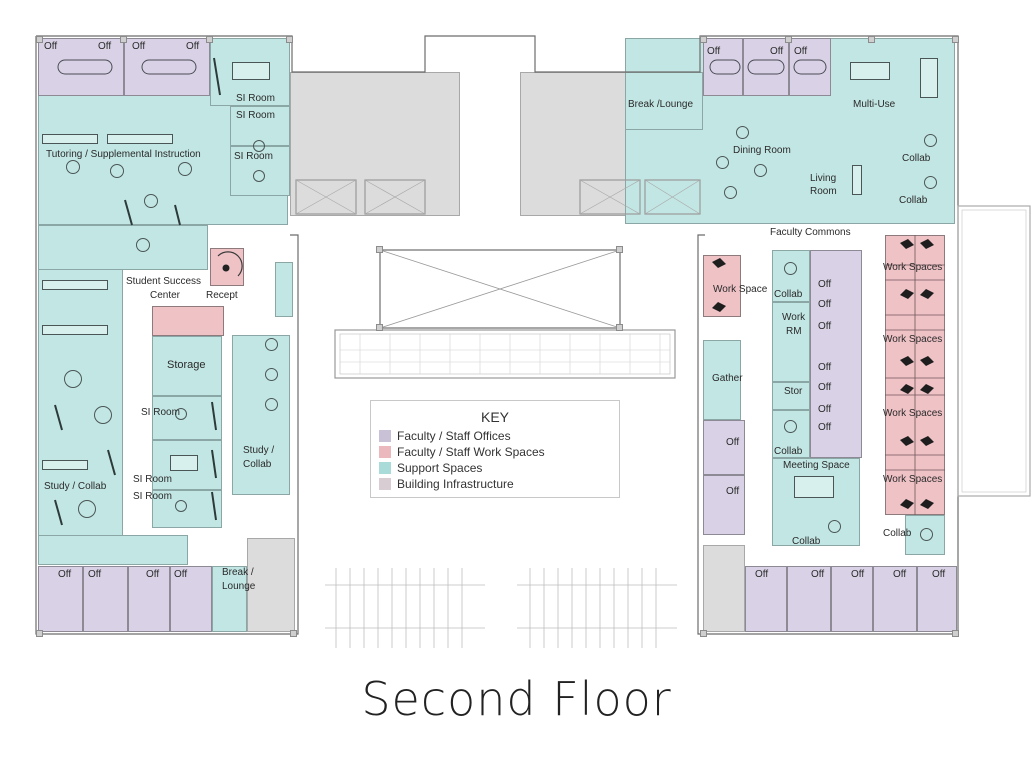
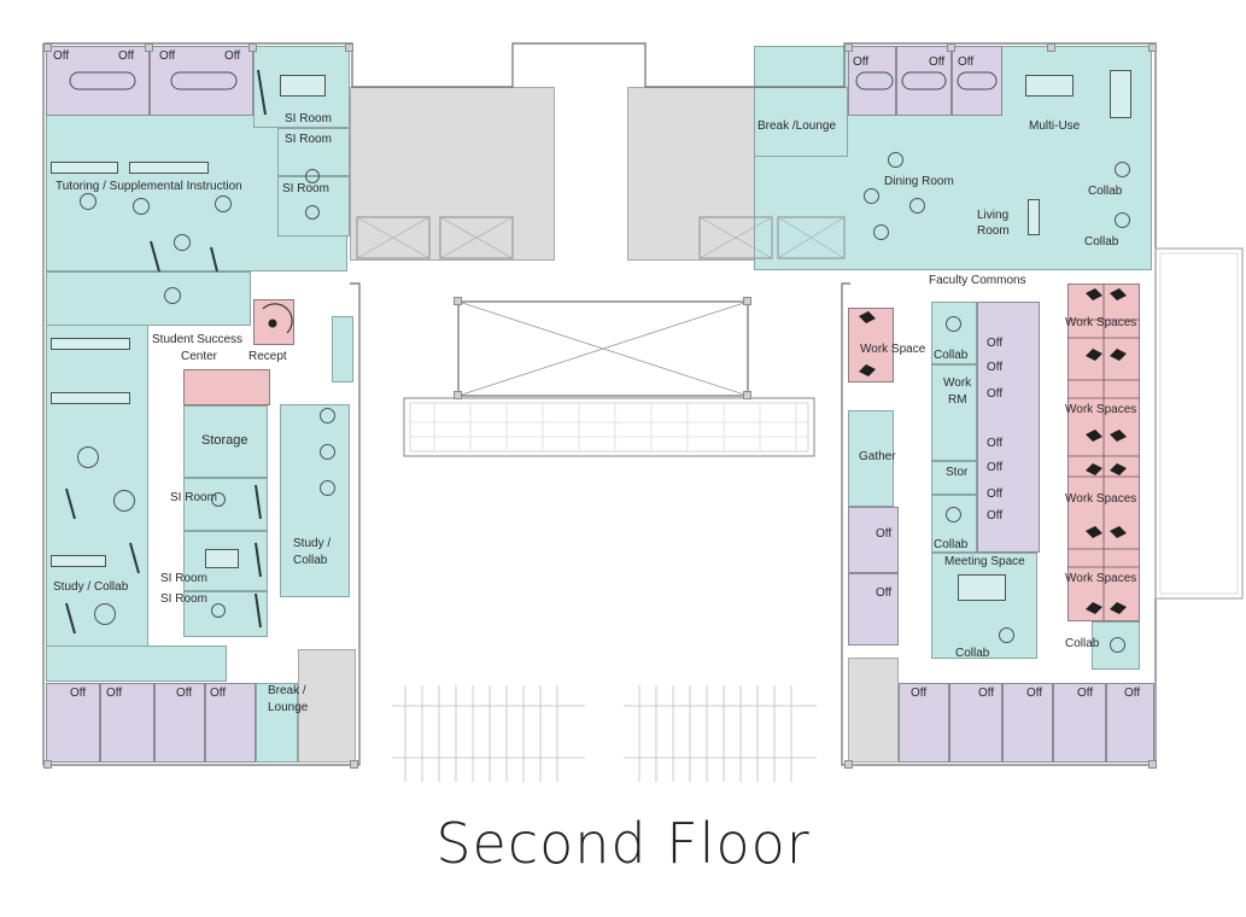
  Off
  Off
  Off
  Off
  SI Room
  SI Room
  SI Room
  Tutoring / Supplemental Instruction
  Student Success
  Center
  Recept
  Storage
  SI Room
  SI Room
  SI Room
  Study /
  Collab
  Study / Collab
  Off
  Off
  Off
  Off
  Break /
  Lounge
  Off
  Off
  Off
  Break /Lounge
  Multi-Use
  Dining Room
  Living
  Room
  Collab
  Collab
  Faculty Commons
  Work Space
  Collab
  Work
  RM
  Stor
  Gather
  Collab
  Meeting Space
  Collab
  Collab
  Work Spaces
  Work Spaces
  Work Spaces
  Work Spaces
  Off
  Off
  Off
  Off
  Off
  Off
  Off
  Off
  Off
  Off
  Off
  Off
  Off
  Off
- KEY
- Faculty / Staff Offices
- Faculty / Staff Work Spaces
- Support Spaces
- Building Infrastructure
  Second Floor
